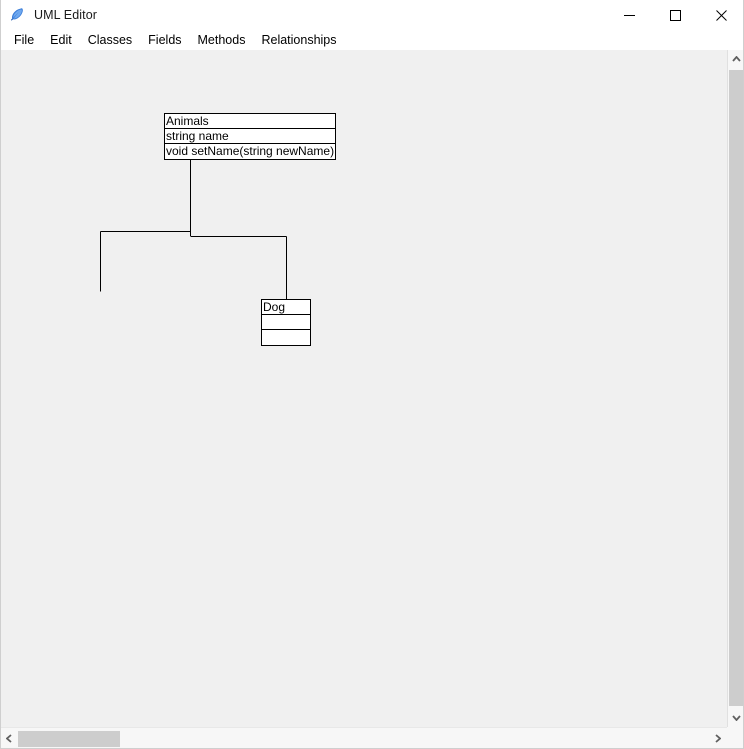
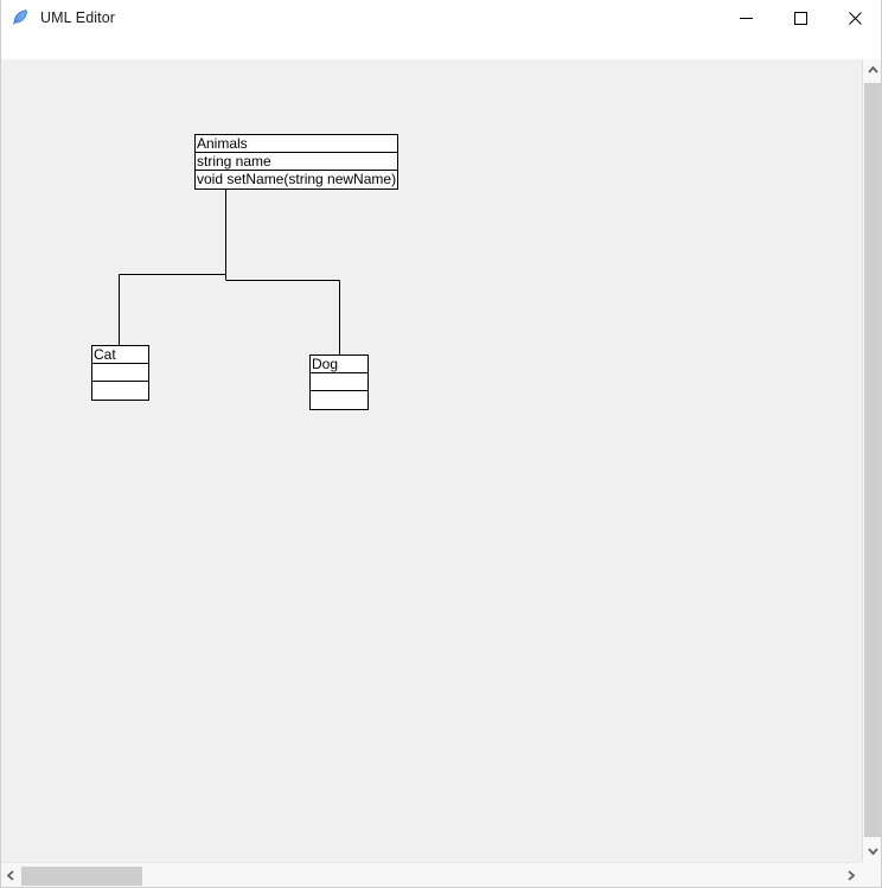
  UML Editor
- File
- Edit
- Classes
- Fields
- Methods
- Relationships
  Animals
  string name
  void setName(string newName)
+ Cat
  Dog
